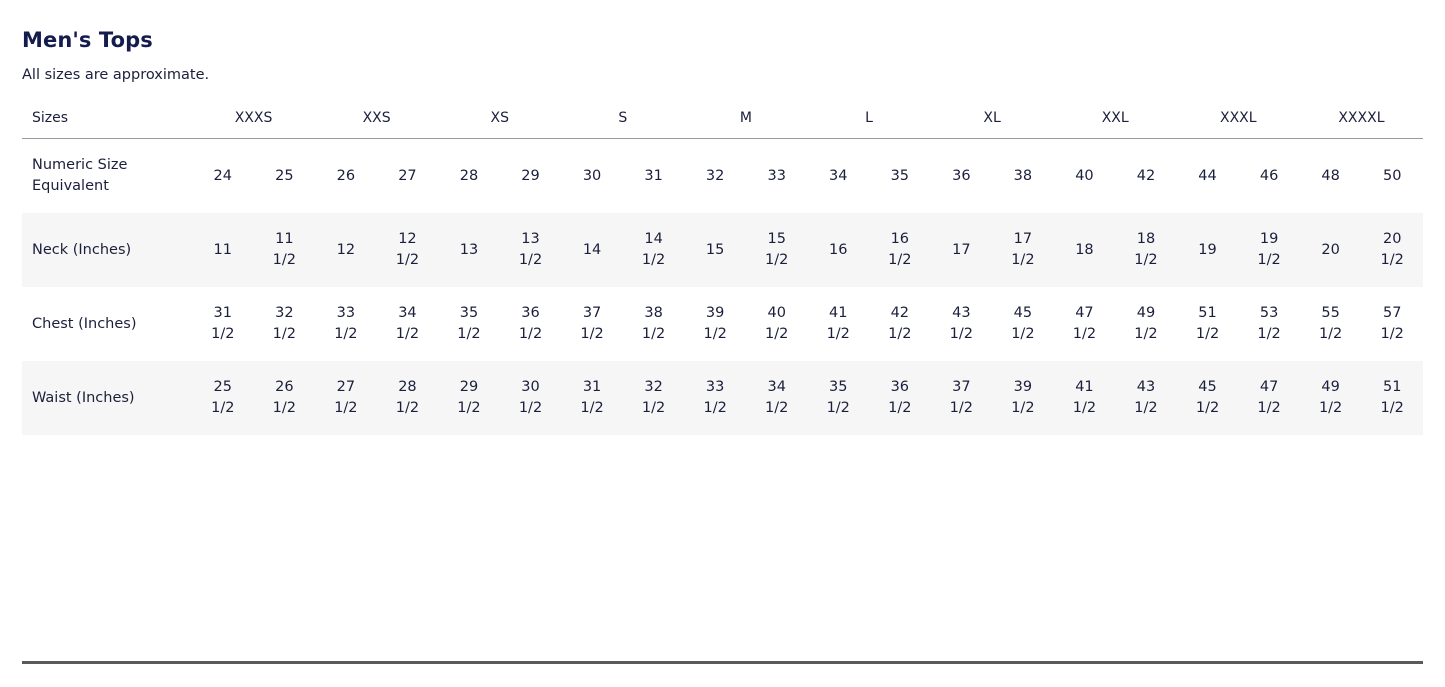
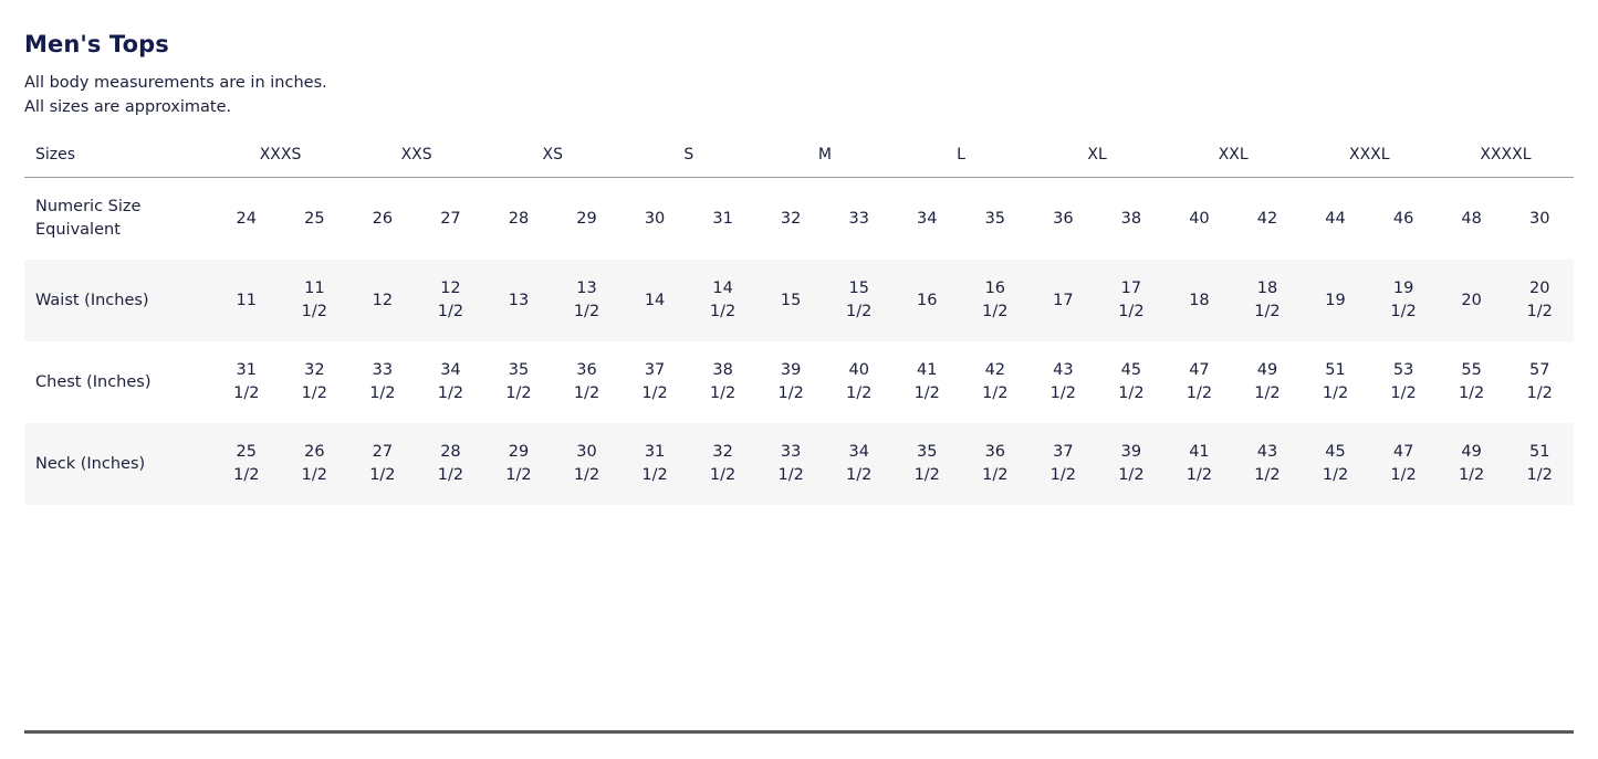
  Men's Tops
+ All body measurements are in inches.
  All sizes are approximate.
  Sizes	XXXS	XXS	XS	S	M	L	XL	XXL	XXXL	XXXXL
- Numeric Size Equivalent	24	25	26	27	28	29	30	31	32	33	34	35	36	38	40	42	44	46	48	50
+ Numeric Size Equivalent	24	25	26	27	28	29	30	31	32	33	34	35	36	38	40	42	44	46	48	30
- Neck (Inches)	11	111/2	12	121/2	13	131/2	14	141/2	15	151/2	16	161/2	17	171/2	18	181/2	19	191/2	20	201/2
+ Waist (Inches)	11	111/2	12	121/2	13	131/2	14	141/2	15	151/2	16	161/2	17	171/2	18	181/2	19	191/2	20	201/2
  Chest (Inches)	311/2	321/2	331/2	341/2	351/2	361/2	371/2	381/2	391/2	401/2	411/2	421/2	431/2	451/2	471/2	491/2	511/2	531/2	551/2	571/2
- Waist (Inches)	251/2	261/2	271/2	281/2	291/2	301/2	311/2	321/2	331/2	341/2	351/2	361/2	371/2	391/2	411/2	431/2	451/2	471/2	491/2	511/2
+ Neck (Inches)	251/2	261/2	271/2	281/2	291/2	301/2	311/2	321/2	331/2	341/2	351/2	361/2	371/2	391/2	411/2	431/2	451/2	471/2	491/2	511/2
